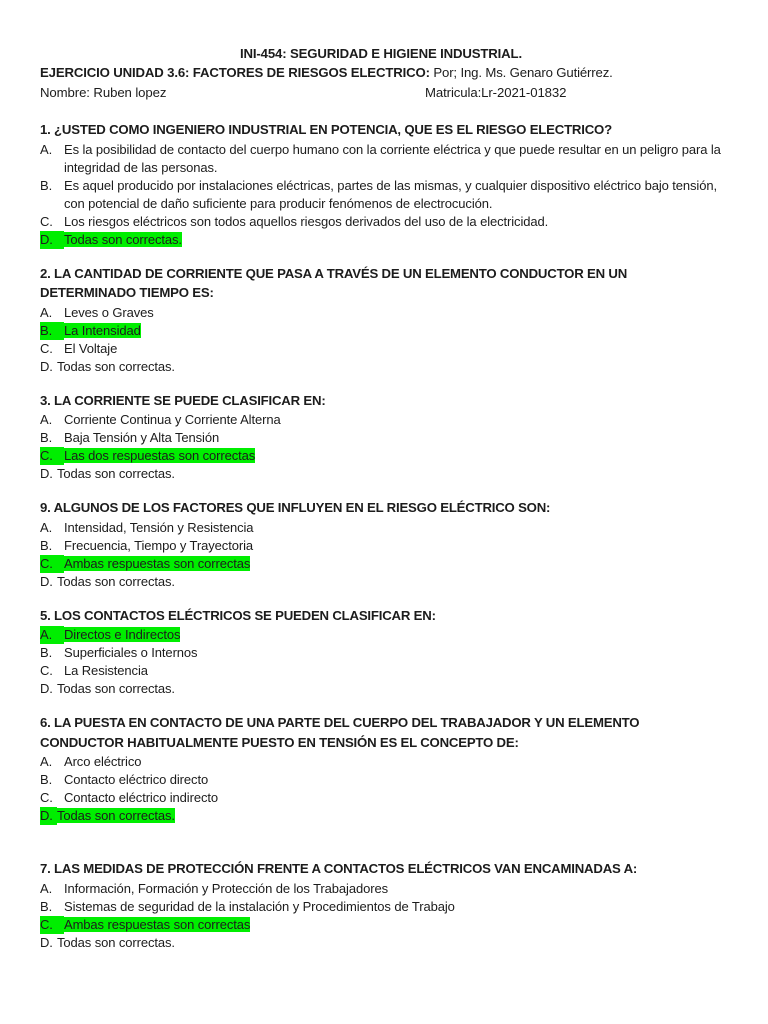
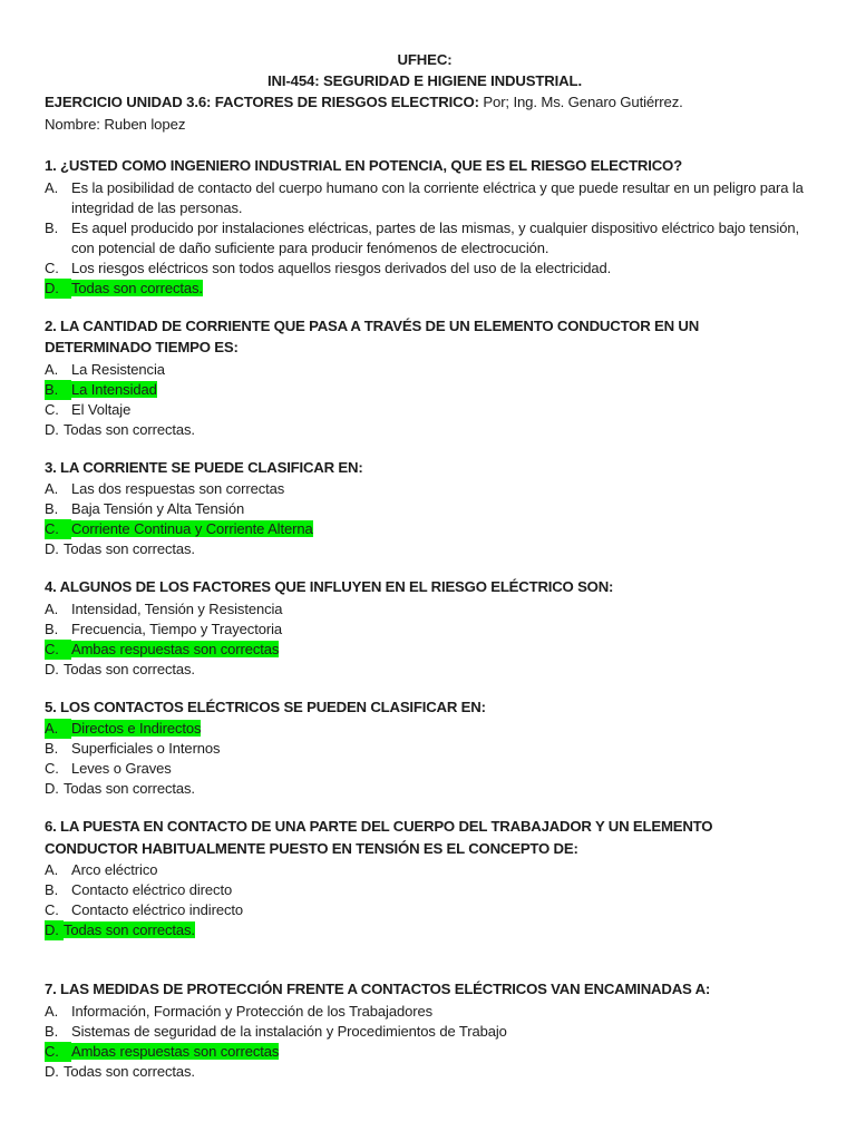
+ UFHEC:
  INI-454: SEGURIDAD E HIGIENE INDUSTRIAL.
  EJERCICIO UNIDAD 3.6: FACTORES DE RIESGOS ELECTRICO: Por; Ing. Ms. Genaro Gutiérrez.
  Nombre: Ruben lopez
- Matricula:Lr-2021-01832
  1. ¿USTED COMO INGENIERO INDUSTRIAL EN POTENCIA, QUE ES EL RIESGO ELECTRICO?
  A.
  Es la posibilidad de contacto del cuerpo humano con la corriente eléctrica y que puede resultar en un peligro para la integridad de las personas.
  B.
  Es aquel producido por instalaciones eléctricas, partes de las mismas, y cualquier dispositivo eléctrico bajo tensión, con potencial de daño suficiente para producir fenómenos de electrocución.
  C.
  Los riesgos eléctricos son todos aquellos riesgos derivados del uso de la electricidad.
  D.
  Todas son correctas.
  2. LA CANTIDAD DE CORRIENTE QUE PASA A TRAVÉS DE UN ELEMENTO CONDUCTOR EN UN DETERMINADO TIEMPO ES:
  A.
- Leves o Graves
+ La Resistencia
  B.
  La Intensidad
  C.
  El Voltaje
  D.
  Todas son correctas.
  3. LA CORRIENTE SE PUEDE CLASIFICAR EN:
  A.
- Corriente Continua y Corriente Alterna
+ Las dos respuestas son correctas
  B.
  Baja Tensión y Alta Tensión
  C.
- Las dos respuestas son correctas
+ Corriente Continua y Corriente Alterna
  D.
  Todas son correctas.
- 9. ALGUNOS DE LOS FACTORES QUE INFLUYEN EN EL RIESGO ELÉCTRICO SON:
+ 4. ALGUNOS DE LOS FACTORES QUE INFLUYEN EN EL RIESGO ELÉCTRICO SON:
  A.
  Intensidad, Tensión y Resistencia
  B.
  Frecuencia, Tiempo y Trayectoria
  C.
  Ambas respuestas son correctas
  D.
  Todas son correctas.
  5. LOS CONTACTOS ELÉCTRICOS SE PUEDEN CLASIFICAR EN:
  A.
  Directos e Indirectos
  B.
  Superficiales o Internos
  C.
- La Resistencia
+ Leves o Graves
  D.
  Todas son correctas.
  6. LA PUESTA EN CONTACTO DE UNA PARTE DEL CUERPO DEL TRABAJADOR Y UN ELEMENTO CONDUCTOR HABITUALMENTE PUESTO EN TENSIÓN ES EL CONCEPTO DE:
  A.
  Arco eléctrico
  B.
  Contacto eléctrico directo
  C.
  Contacto eléctrico indirecto
  D.
  Todas son correctas.
  7. LAS MEDIDAS DE PROTECCIÓN FRENTE A CONTACTOS ELÉCTRICOS VAN ENCAMINADAS A:
  A.
  Información, Formación y Protección de los Trabajadores
  B.
  Sistemas de seguridad de la instalación y Procedimientos de Trabajo
  C.
  Ambas respuestas son correctas
  D.
  Todas son correctas.
